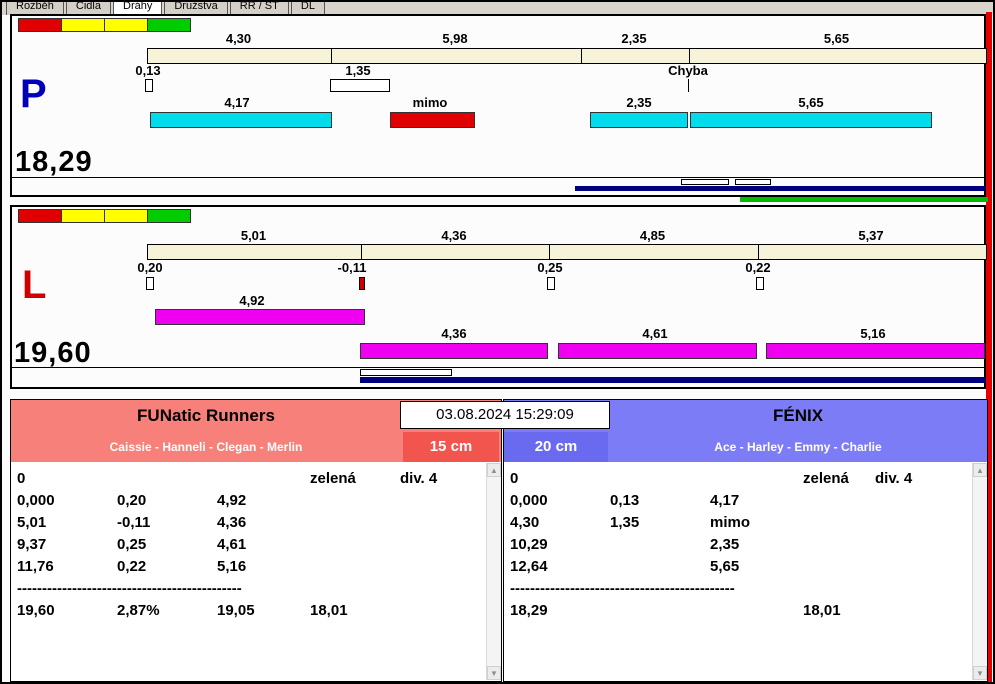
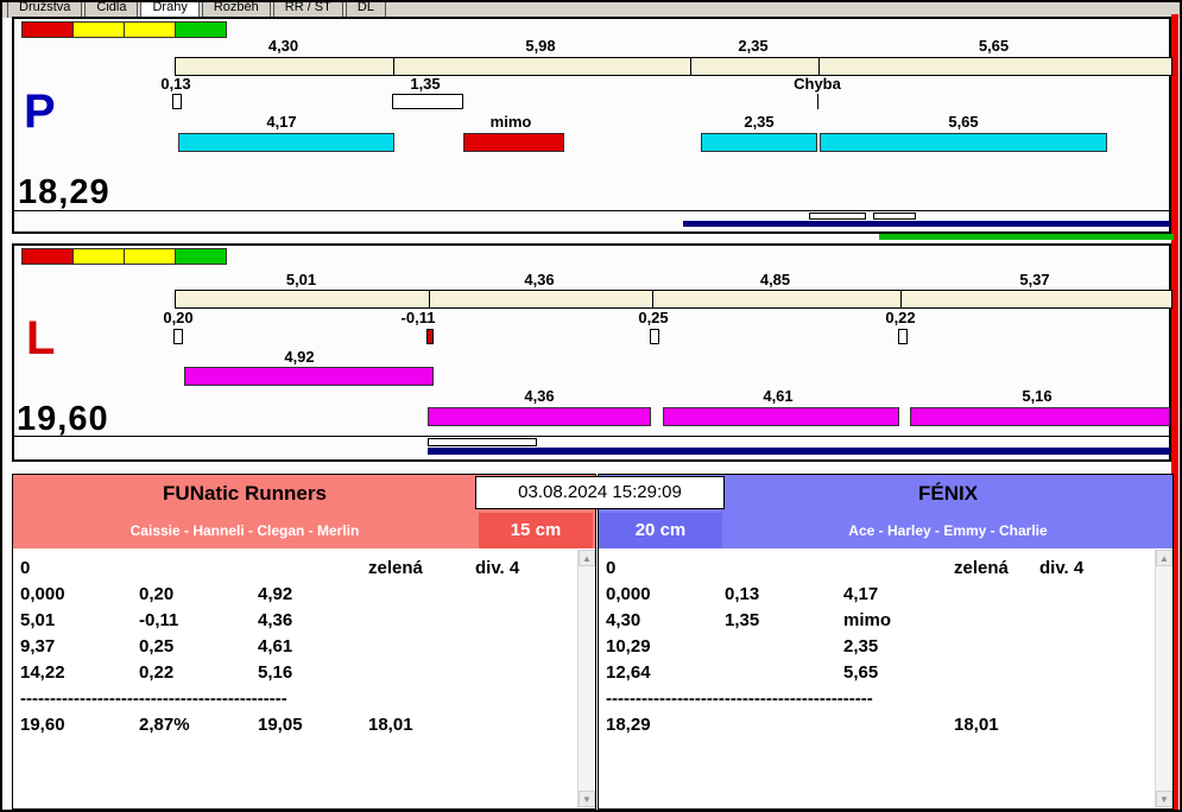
- Rozběh
+ Družstva
  Čidla
  Dráhy
- Družstva
+ Rozběh
  RR / ST
  DL
  4,30
  5,98
  2,35
  5,65
  0,13
  1,35
  Chyba
  4,17
  mimo
  2,35
  5,65
  P
  18,29
  5,01
  4,36
  4,85
  5,37
  0,20
  -0,11
  0,25
  0,22
  4,92
  L
  4,36
  4,61
  5,16
  19,60
  FUNatic Runners
  Caissie - Hanneli - Clegan - Merlin
  15 cm
  0
  zelená
  div. 4
  0,000
  0,20
  4,92
  5,01
  -0,11
  4,36
  9,37
  0,25
  4,61
- 11,76
+ 14,22
  0,22
  5,16
  19,60
  2,87%
  19,05
  18,01
  ▲
  ▼
  FÉNIX
  20 cm
  Ace - Harley - Emmy - Charlie
  0
  zelená
  div. 4
  0,000
  0,13
  4,17
  4,30
  1,35
  mimo
  10,29
  2,35
  12,64
  5,65
  18,29
  18,01
  ▲
  ▼
  03.08.2024 15:29:09
